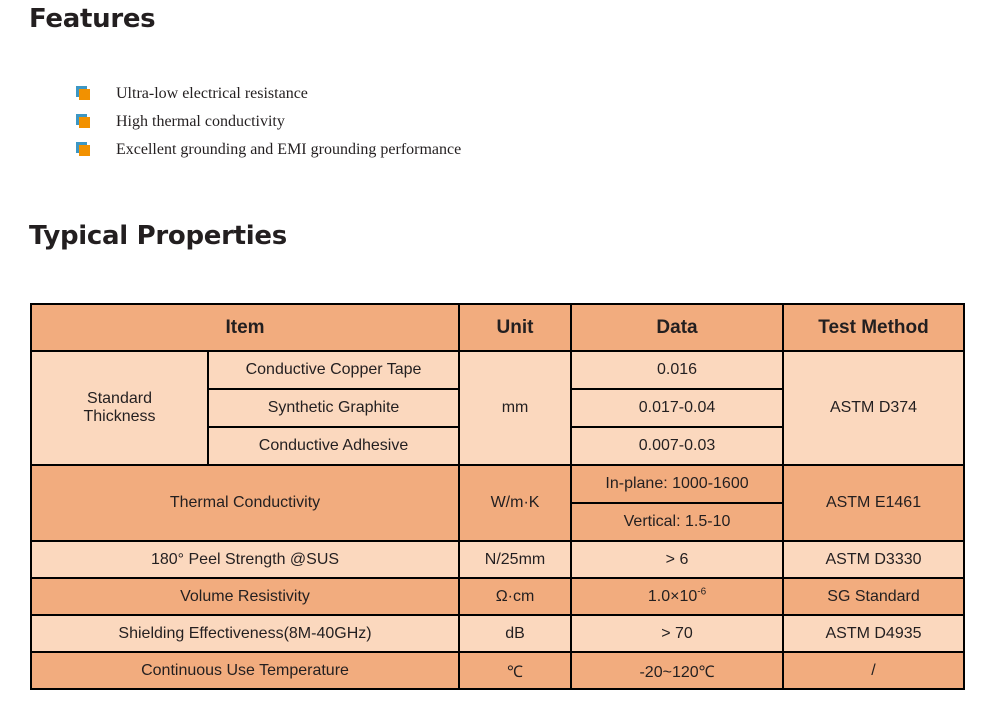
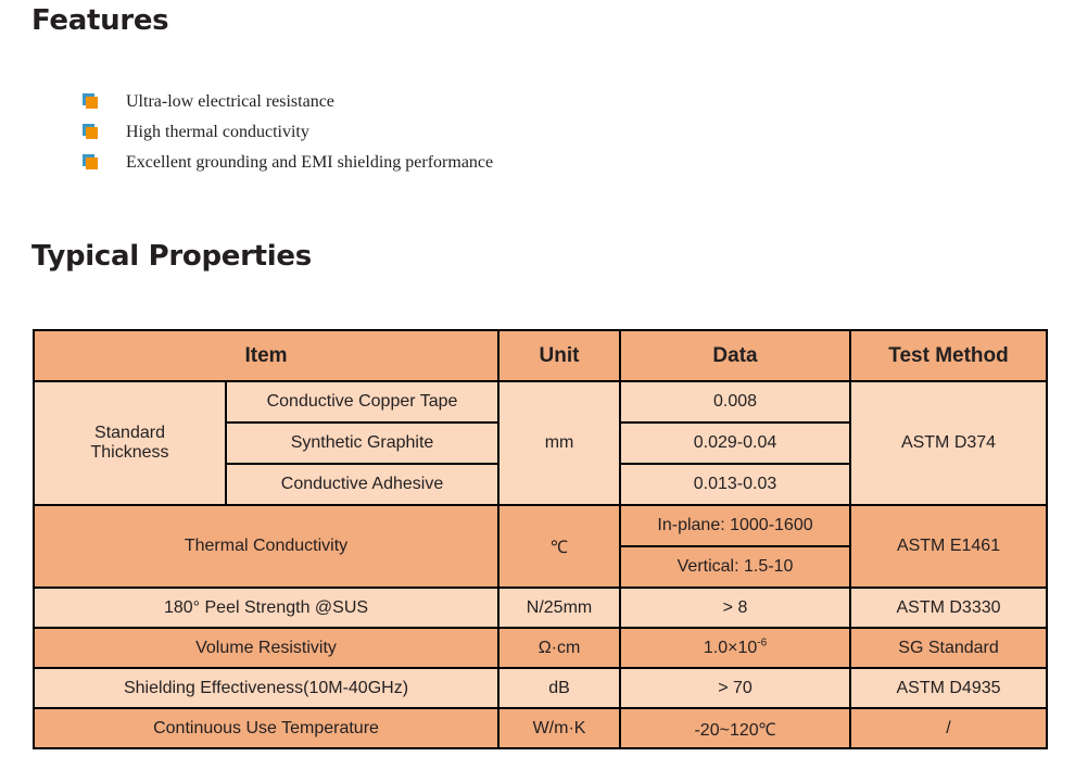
  Features
  Ultra-low electrical resistance
  High thermal conductivity
- Excellent grounding and EMI grounding performance
+ Excellent grounding and EMI shielding performance
  Typical Properties
  Item	Unit	Data	Test Method
- Standard Thickness	Conductive Copper Tape	mm	0.016	ASTM D374
+ Standard Thickness	Conductive Copper Tape	mm	0.008	ASTM D374
- Synthetic Graphite	0.017-0.04
+ Synthetic Graphite	0.029-0.04
- Conductive Adhesive	0.007-0.03
+ Conductive Adhesive	0.013-0.03
- Thermal Conductivity	W/m·K	In-plane: 1000-1600	ASTM E1461
+ Thermal Conductivity	℃	In-plane: 1000-1600	ASTM E1461
  Vertical: 1.5-10
- 180° Peel Strength @SUS	N/25mm	> 6	ASTM D3330
+ 180° Peel Strength @SUS	N/25mm	> 8	ASTM D3330
  Volume Resistivity	Ω·cm	1.0×10-6	SG Standard
- Shielding Effectiveness(8M-40GHz)	dB	> 70	ASTM D4935
+ Shielding Effectiveness(10M-40GHz)	dB	> 70	ASTM D4935
- Continuous Use Temperature	℃	-20~120℃	/
+ Continuous Use Temperature	W/m·K	-20~120℃	/
